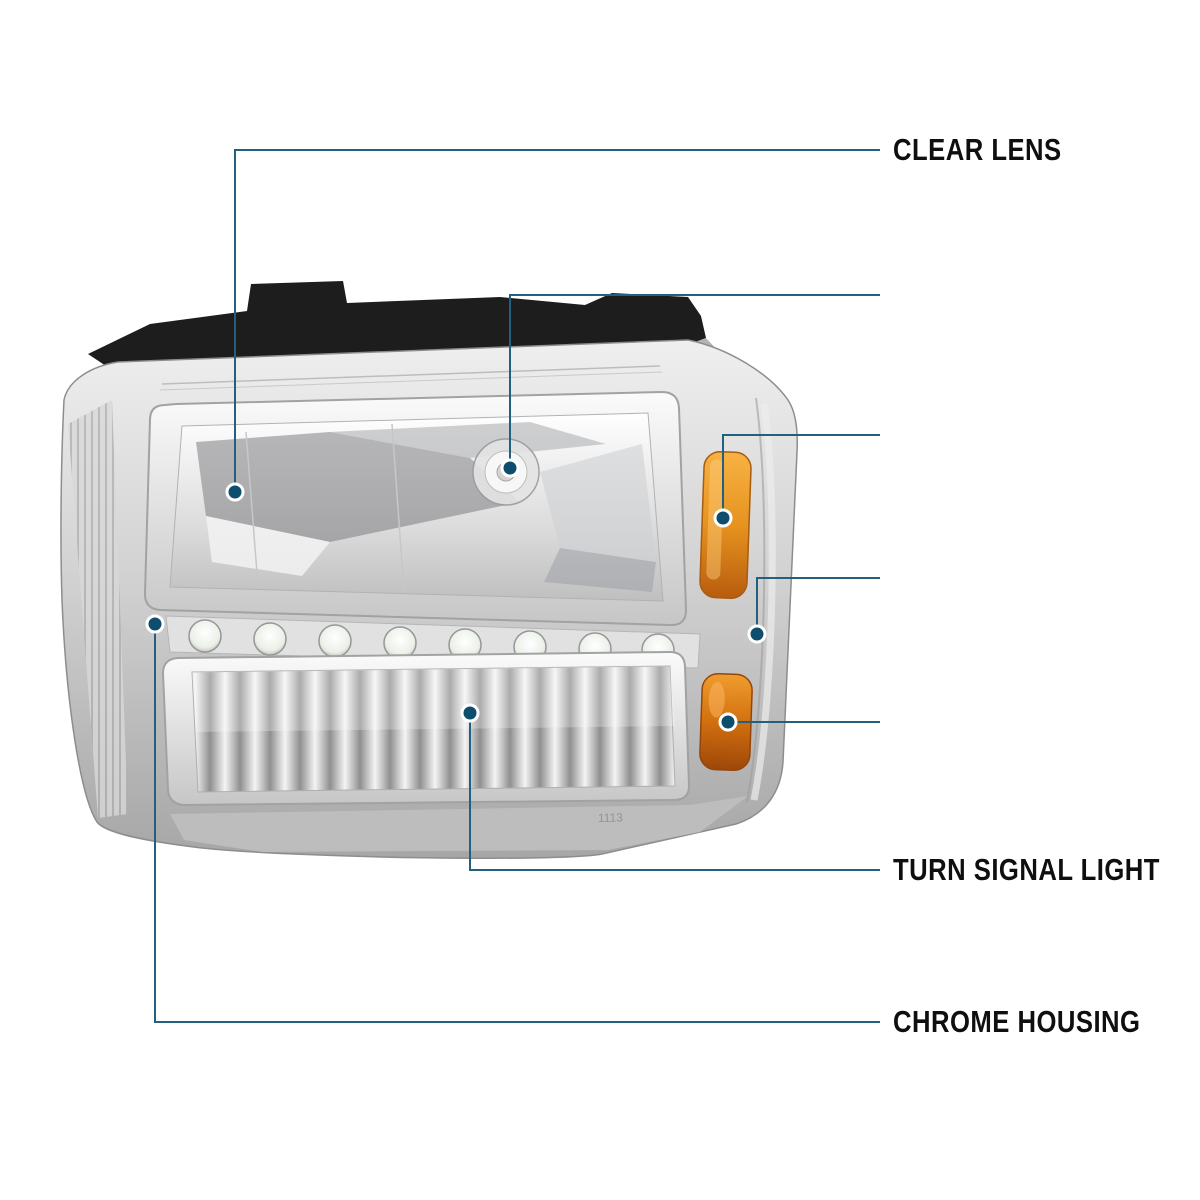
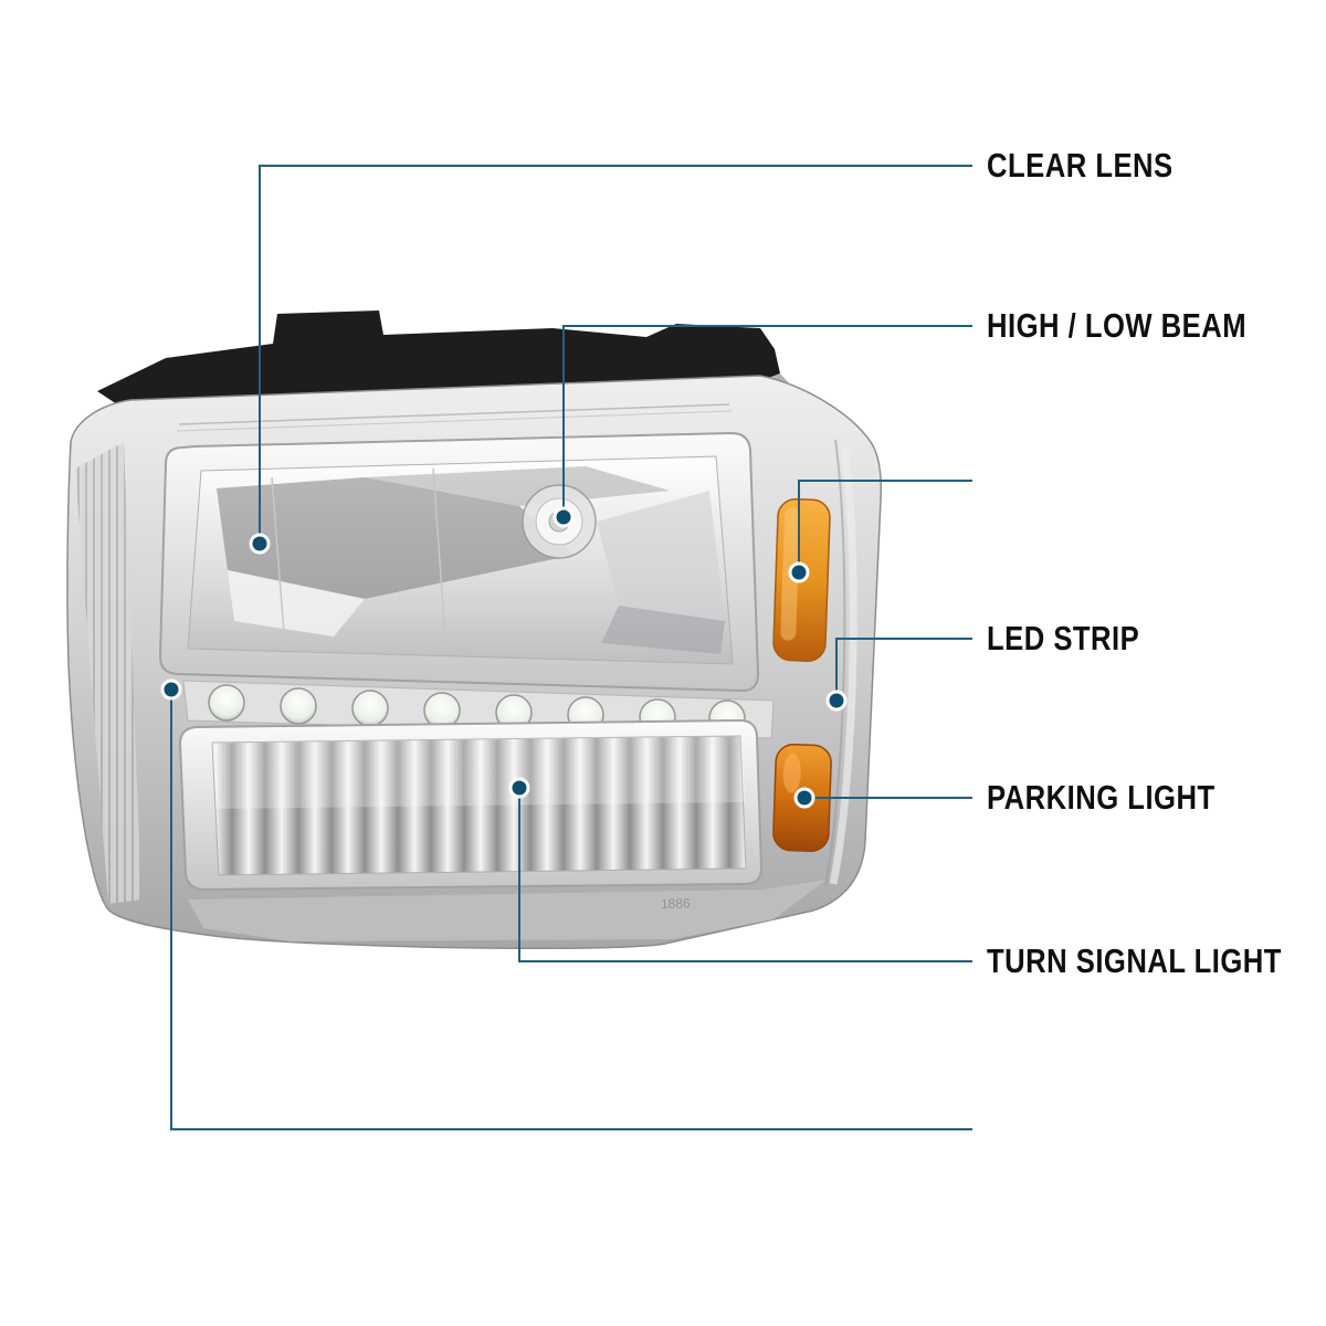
- 1113
+ 1886
  CLEAR LENS
+ HIGH / LOW BEAM
+ LED STRIP
+ PARKING LIGHT
  TURN SIGNAL LIGHT
- CHROME HOUSING
